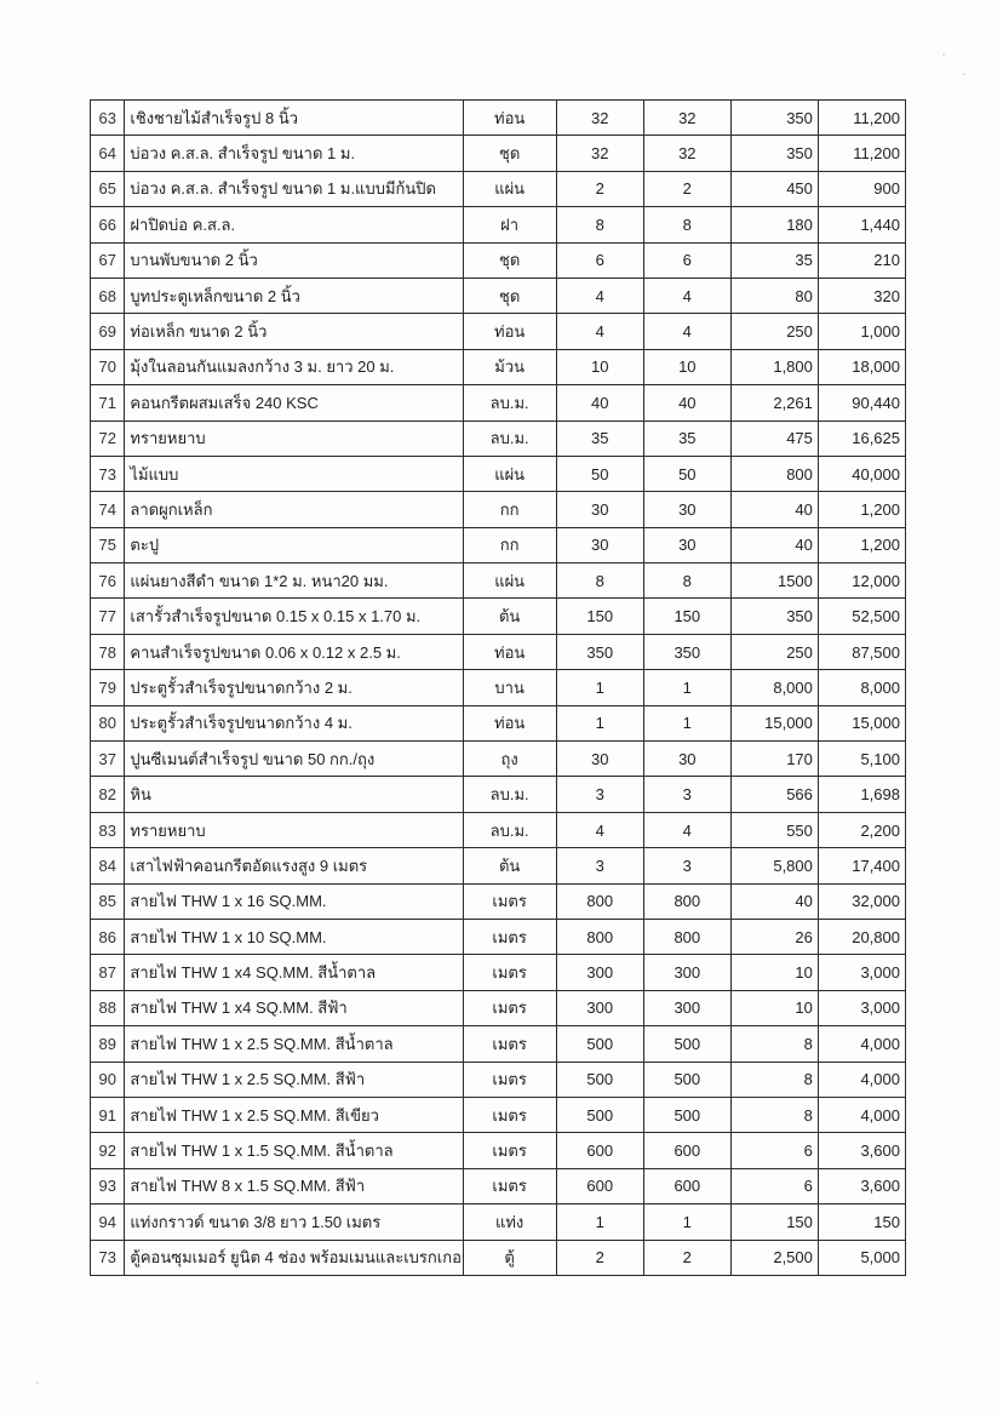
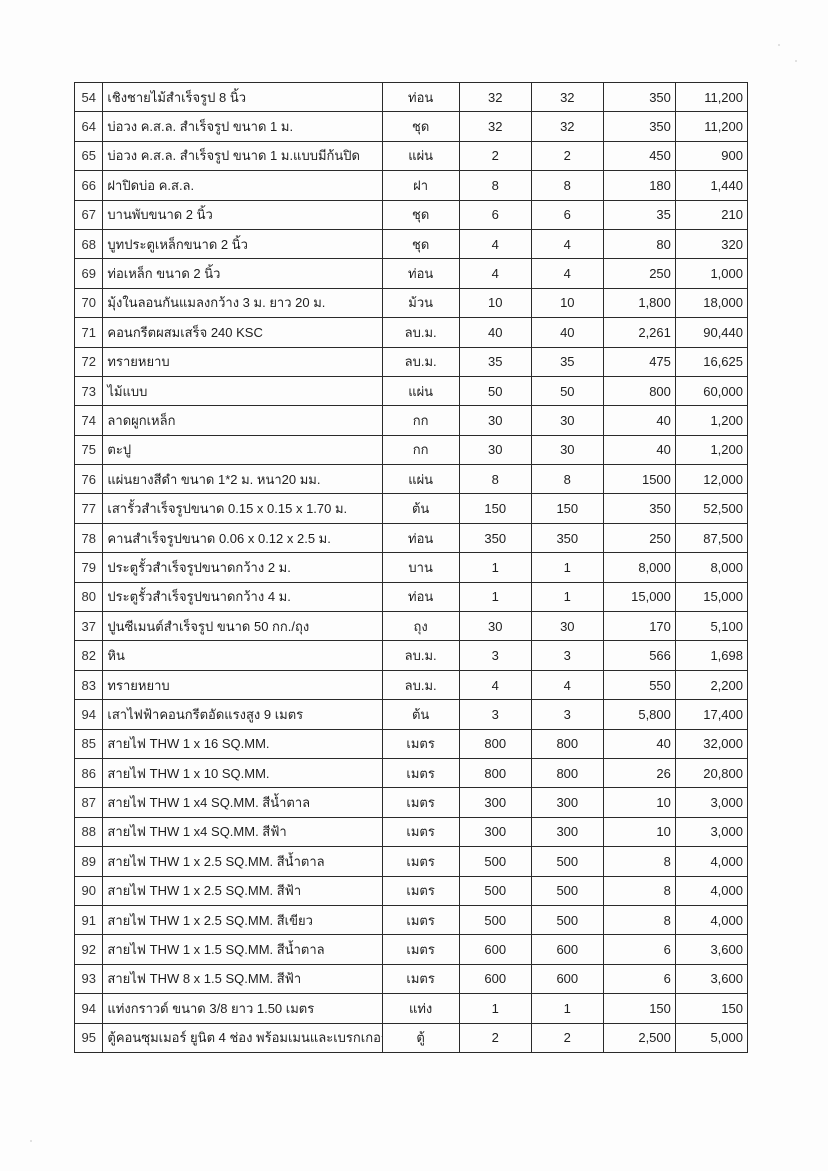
- 63	เชิงชายไม้สำเร็จรูป 8 นิ้ว	ท่อน	32	32	350	11,200
+ 54	เชิงชายไม้สำเร็จรูป 8 นิ้ว	ท่อน	32	32	350	11,200
  64	บ่อวง ค.ส.ล. สำเร็จรูป ขนาด 1 ม.	ชุด	32	32	350	11,200
  65	บ่อวง ค.ส.ล. สำเร็จรูป ขนาด 1 ม.แบบมีก้นปิด	แผ่น	2	2	450	900
  66	ฝาปิดบ่อ ค.ส.ล.	ฝา	8	8	180	1,440
  67	บานพับขนาด 2 นิ้ว	ชุด	6	6	35	210
  68	บูทประตูเหล็กขนาด 2 นิ้ว	ชุด	4	4	80	320
  69	ท่อเหล็ก ขนาด 2 นิ้ว	ท่อน	4	4	250	1,000
  70	มุ้งในลอนกันแมลงกว้าง 3 ม. ยาว 20 ม.	ม้วน	10	10	1,800	18,000
  71	คอนกรีตผสมเสร็จ 240 KSC	ลบ.ม.	40	40	2,261	90,440
  72	ทรายหยาบ	ลบ.ม.	35	35	475	16,625
- 73	ไม้แบบ	แผ่น	50	50	800	40,000
+ 73	ไม้แบบ	แผ่น	50	50	800	60,000
  74	ลาดผูกเหล็ก	กก	30	30	40	1,200
  75	ตะปู	กก	30	30	40	1,200
  76	แผ่นยางสีดำ ขนาด 1*2 ม. หนา20 มม.	แผ่น	8	8	1500	12,000
  77	เสารั้วสำเร็จรูปขนาด 0.15 x 0.15 x 1.70 ม.	ต้น	150	150	350	52,500
  78	คานสำเร็จรูปขนาด 0.06 x 0.12 x 2.5 ม.	ท่อน	350	350	250	87,500
  79	ประตูรั้วสำเร็จรูปขนาดกว้าง 2 ม.	บาน	1	1	8,000	8,000
  80	ประตูรั้วสำเร็จรูปขนาดกว้าง 4 ม.	ท่อน	1	1	15,000	15,000
  37	ปูนซีเมนต์สำเร็จรูป ขนาด 50 กก./ถุง	ถุง	30	30	170	5,100
  82	หิน	ลบ.ม.	3	3	566	1,698
  83	ทรายหยาบ	ลบ.ม.	4	4	550	2,200
- 84	เสาไฟฟ้าคอนกรีตอัดแรงสูง 9 เมตร	ต้น	3	3	5,800	17,400
+ 94	เสาไฟฟ้าคอนกรีตอัดแรงสูง 9 เมตร	ต้น	3	3	5,800	17,400
  85	สายไฟ THW 1 x 16 SQ.MM.	เมตร	800	800	40	32,000
  86	สายไฟ THW 1 x 10 SQ.MM.	เมตร	800	800	26	20,800
  87	สายไฟ THW 1 x4 SQ.MM. สีน้ำตาล	เมตร	300	300	10	3,000
  88	สายไฟ THW 1 x4 SQ.MM. สีฟ้า	เมตร	300	300	10	3,000
  89	สายไฟ THW 1 x 2.5 SQ.MM. สีน้ำตาล	เมตร	500	500	8	4,000
  90	สายไฟ THW 1 x 2.5 SQ.MM. สีฟ้า	เมตร	500	500	8	4,000
  91	สายไฟ THW 1 x 2.5 SQ.MM. สีเขียว	เมตร	500	500	8	4,000
  92	สายไฟ THW 1 x 1.5 SQ.MM. สีน้ำตาล	เมตร	600	600	6	3,600
  93	สายไฟ THW 8 x 1.5 SQ.MM. สีฟ้า	เมตร	600	600	6	3,600
  94	แท่งกราวด์ ขนาด 3/8 ยาว 1.50 เมตร	แท่ง	1	1	150	150
- 73	ตู้คอนซุมเมอร์ ยูนิต 4 ช่อง พร้อมเมนและเบรกเกอ	ตู้	2	2	2,500	5,000
+ 95	ตู้คอนซุมเมอร์ ยูนิต 4 ช่อง พร้อมเมนและเบรกเกอ	ตู้	2	2	2,500	5,000
